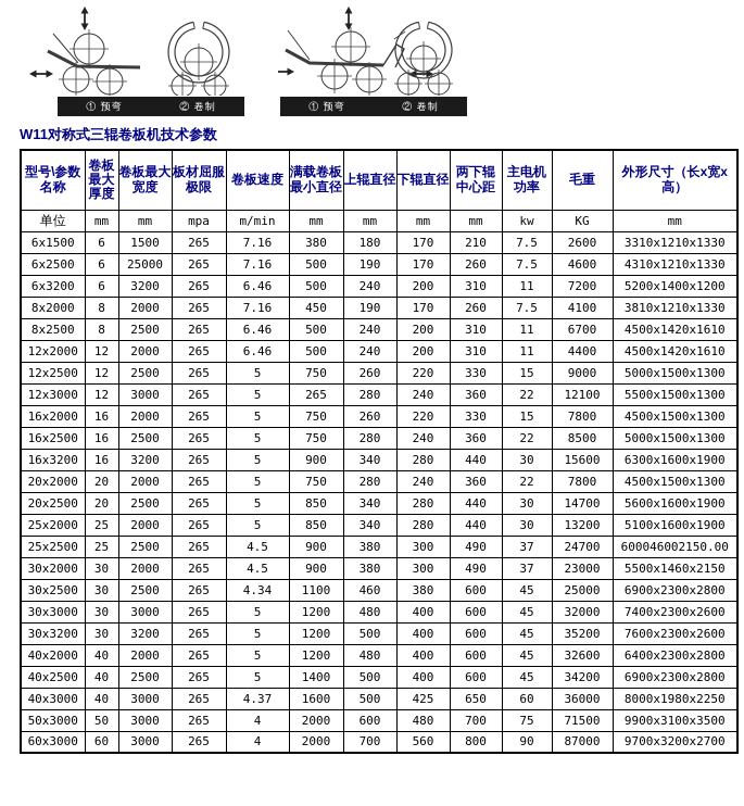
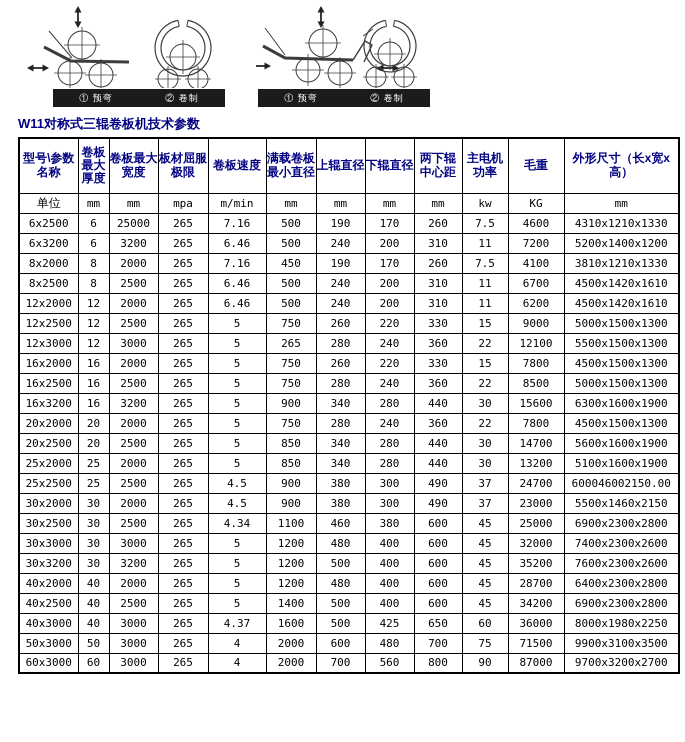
  ① 预弯
  ② 卷制
  ① 预弯
  ② 卷制
  W11对称式三辊卷板机技术参数
  型号\参数名称	卷板最大厚度	卷板最大宽度	板材屈服极限	卷板速度	满载卷板最小直径	上辊直径	下辊直径	两下辊中心距	主电机功率	毛重	外形尺寸（长x宽x高）
  单位	mm	mm	mpa	m/min	mm	mm	mm	mm	kw	KG	mm
- 6x1500	6	1500	265	7.16	380	180	170	210	7.5	2600	3310x1210x1330
  6x2500	6	25000	265	7.16	500	190	170	260	7.5	4600	4310x1210x1330
  6x3200	6	3200	265	6.46	500	240	200	310	11	7200	5200x1400x1200
  8x2000	8	2000	265	7.16	450	190	170	260	7.5	4100	3810x1210x1330
  8x2500	8	2500	265	6.46	500	240	200	310	11	6700	4500x1420x1610
- 12x2000	12	2000	265	6.46	500	240	200	310	11	4400	4500x1420x1610
+ 12x2000	12	2000	265	6.46	500	240	200	310	11	6200	4500x1420x1610
  12x2500	12	2500	265	5	750	260	220	330	15	9000	5000x1500x1300
  12x3000	12	3000	265	5	265	280	240	360	22	12100	5500x1500x1300
  16x2000	16	2000	265	5	750	260	220	330	15	7800	4500x1500x1300
  16x2500	16	2500	265	5	750	280	240	360	22	8500	5000x1500x1300
  16x3200	16	3200	265	5	900	340	280	440	30	15600	6300x1600x1900
  20x2000	20	2000	265	5	750	280	240	360	22	7800	4500x1500x1300
  20x2500	20	2500	265	5	850	340	280	440	30	14700	5600x1600x1900
  25x2000	25	2000	265	5	850	340	280	440	30	13200	5100x1600x1900
  25x2500	25	2500	265	4.5	900	380	300	490	37	24700	600046002150.00
  30x2000	30	2000	265	4.5	900	380	300	490	37	23000	5500x1460x2150
  30x2500	30	2500	265	4.34	1100	460	380	600	45	25000	6900x2300x2800
  30x3000	30	3000	265	5	1200	480	400	600	45	32000	7400x2300x2600
  30x3200	30	3200	265	5	1200	500	400	600	45	35200	7600x2300x2600
- 40x2000	40	2000	265	5	1200	480	400	600	45	32600	6400x2300x2800
+ 40x2000	40	2000	265	5	1200	480	400	600	45	28700	6400x2300x2800
  40x2500	40	2500	265	5	1400	500	400	600	45	34200	6900x2300x2800
  40x3000	40	3000	265	4.37	1600	500	425	650	60	36000	8000x1980x2250
  50x3000	50	3000	265	4	2000	600	480	700	75	71500	9900x3100x3500
  60x3000	60	3000	265	4	2000	700	560	800	90	87000	9700x3200x2700
